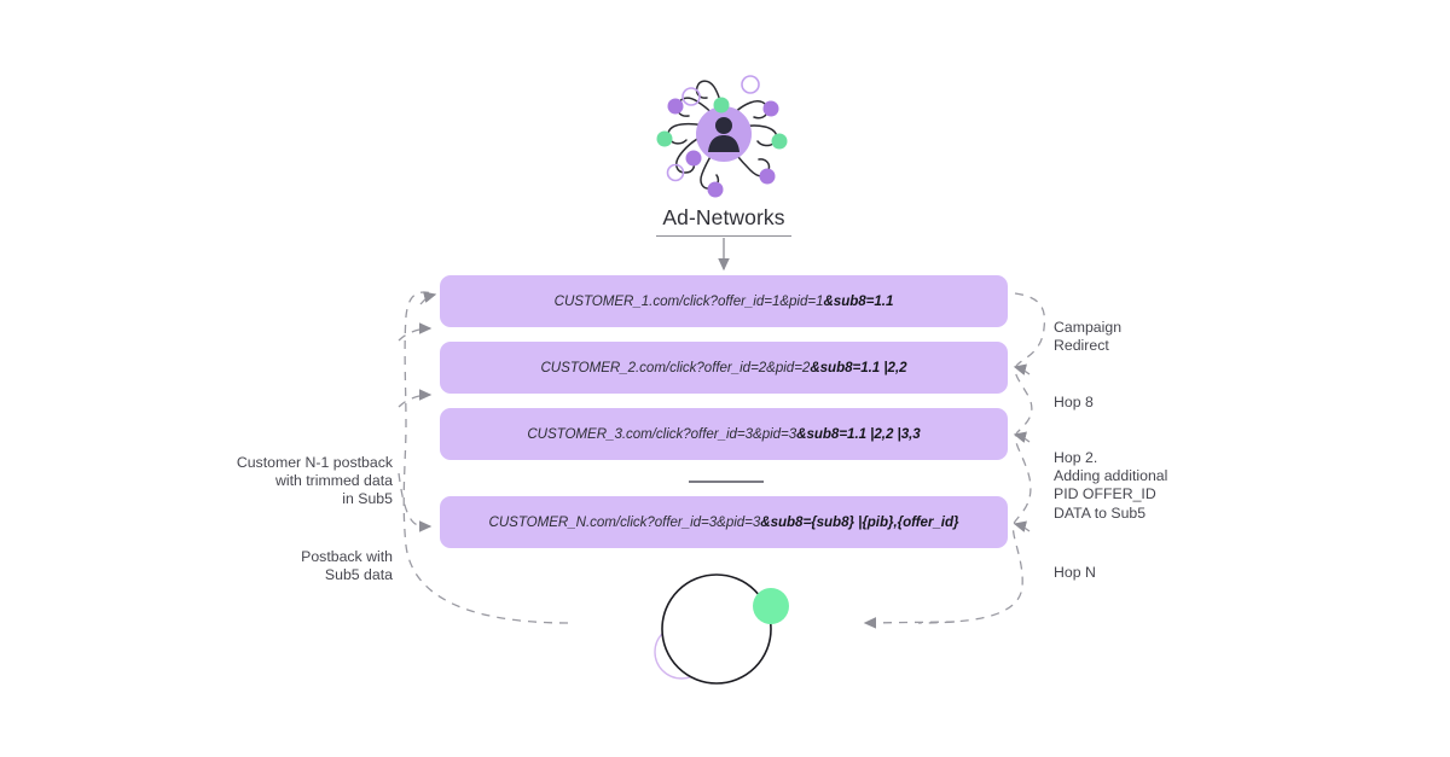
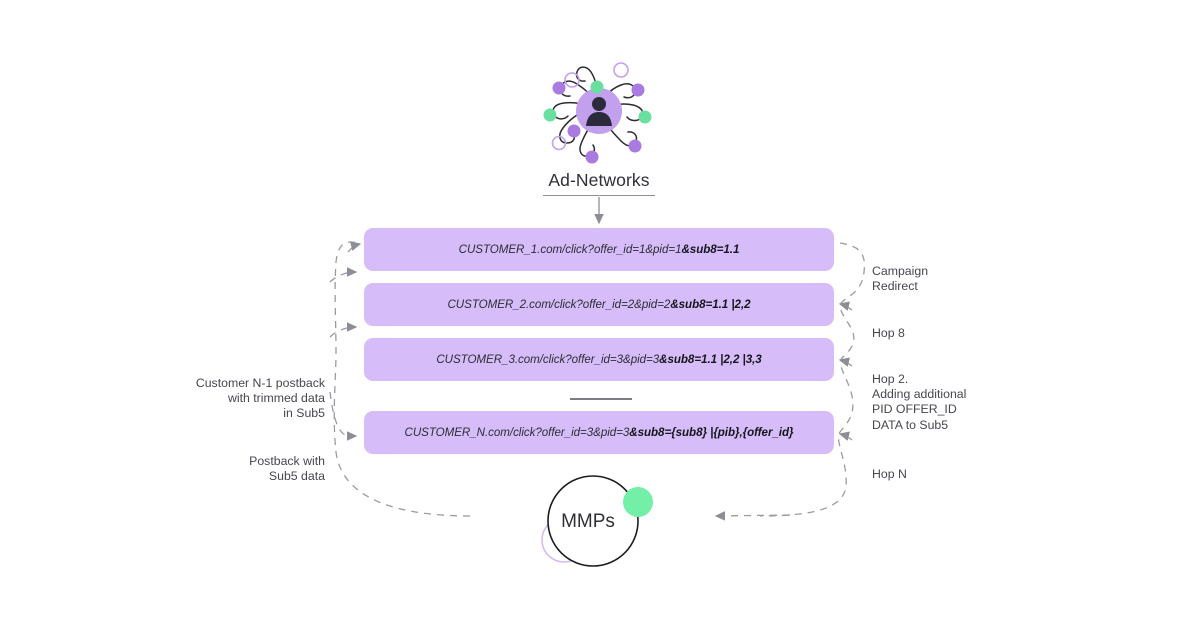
  Ad-Networks
  CUSTOMER_1.com/click?offer_id=1&pid=1&sub8=1.1
  CUSTOMER_2.com/click?offer_id=2&pid=2&sub8=1.1 |2,2
  CUSTOMER_3.com/click?offer_id=3&pid=3&sub8=1.1 |2,2 |3,3
  CUSTOMER_N.com/click?offer_id=3&pid=3&sub8={sub8} |{pib},{offer_id}
  Campaign
  Redirect
  Hop 8
  Hop 2.
  Adding additional
  PID OFFER_ID
  DATA to Sub5
  Hop N
  Customer N-1 postback
  with trimmed data
  in Sub5
  Postback with
  Sub5 data
+ MMPs
